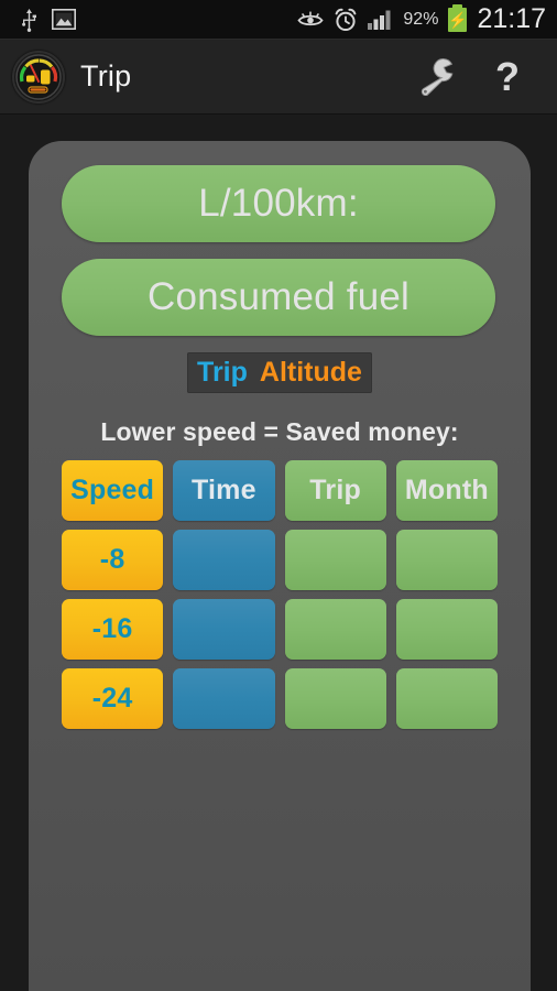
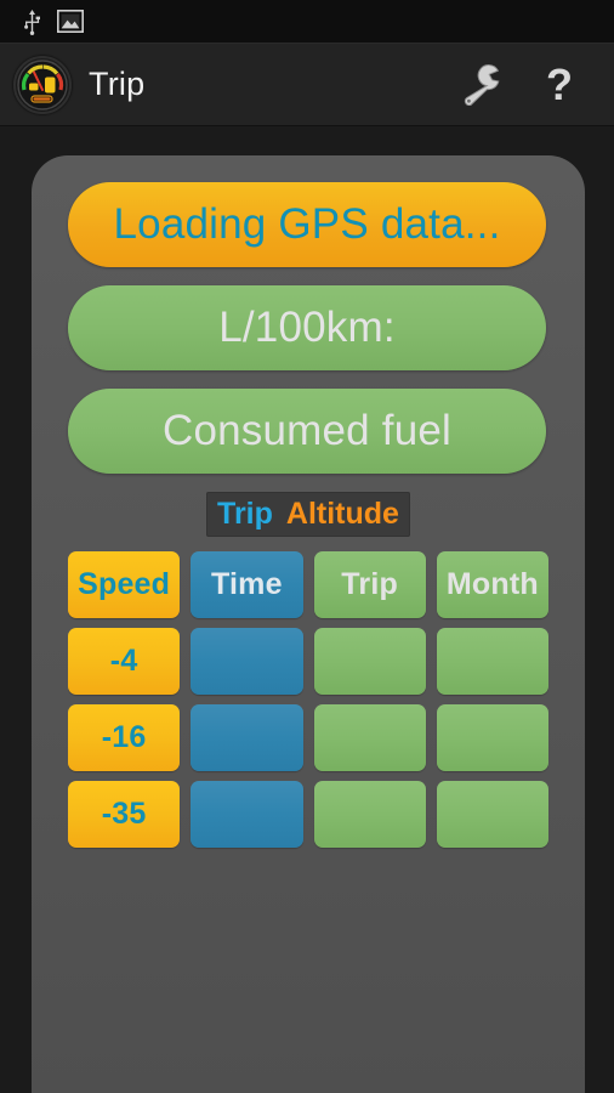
- 92%
- ⚡
- 21:17
  Trip
  ?
+ Loading GPS data...
  L/100km:
  Consumed fuel
  Trip
  Altitude
- Lower speed = Saved money:
  Speed
  Time
  Trip
  Month
- -8
+ -4
  -16
- -24
+ -35
